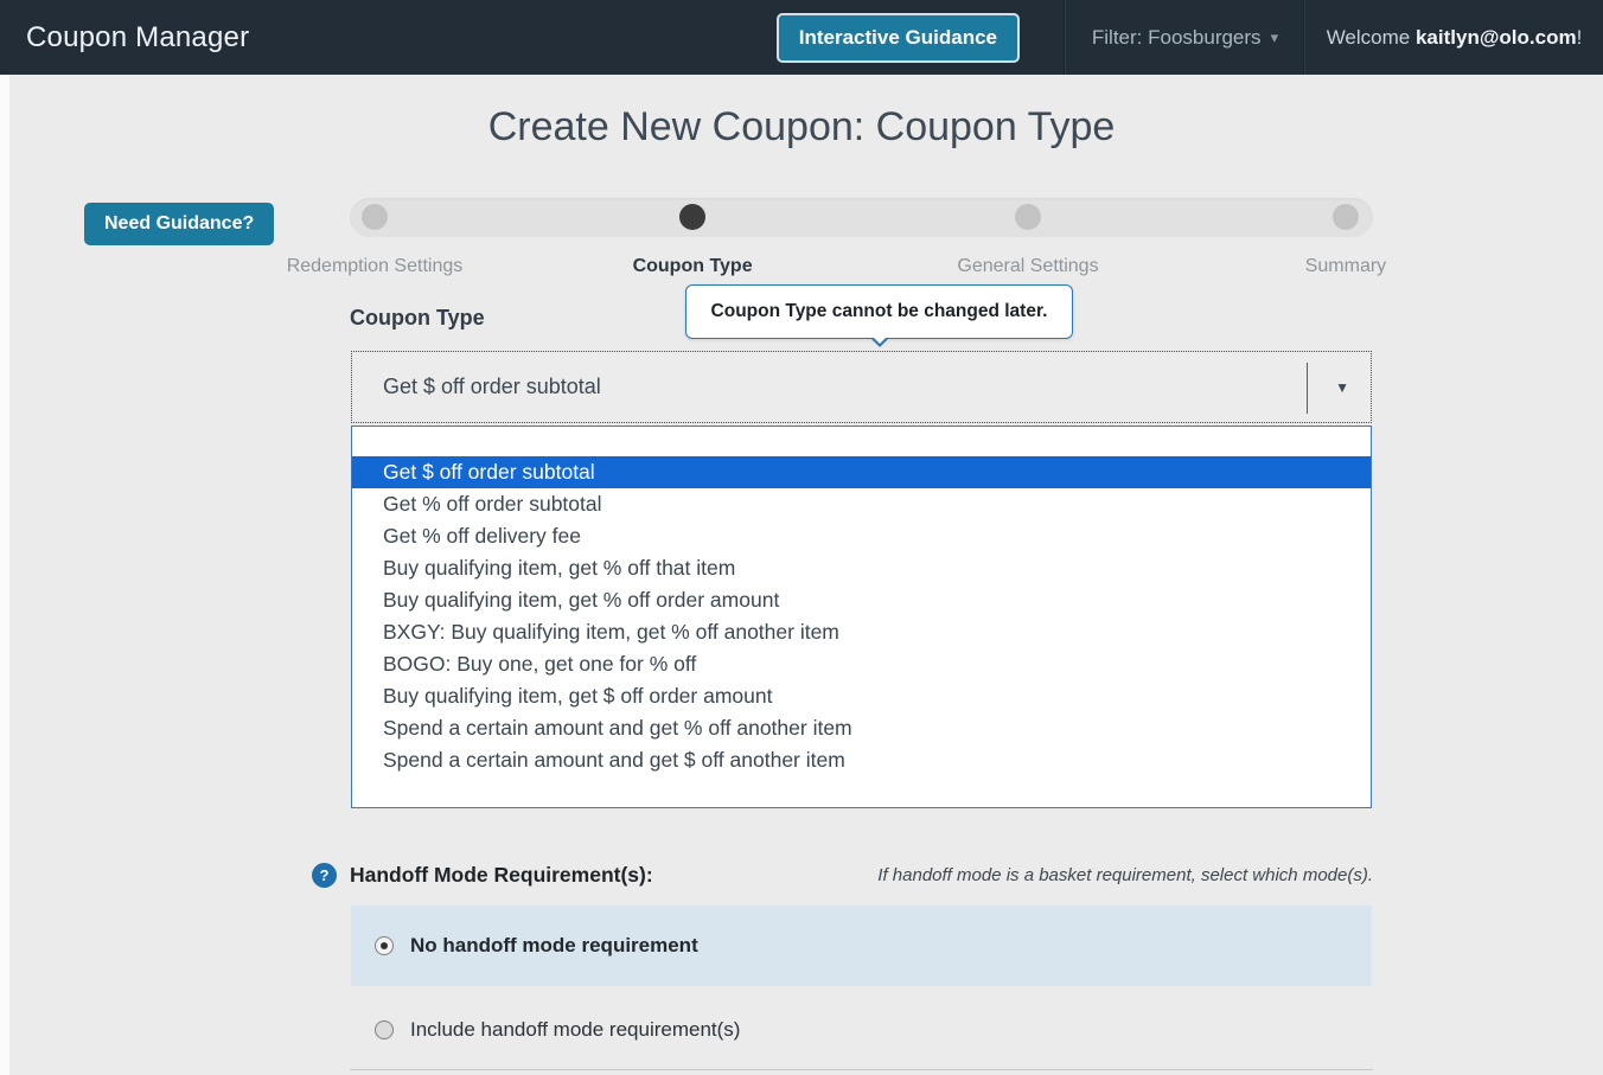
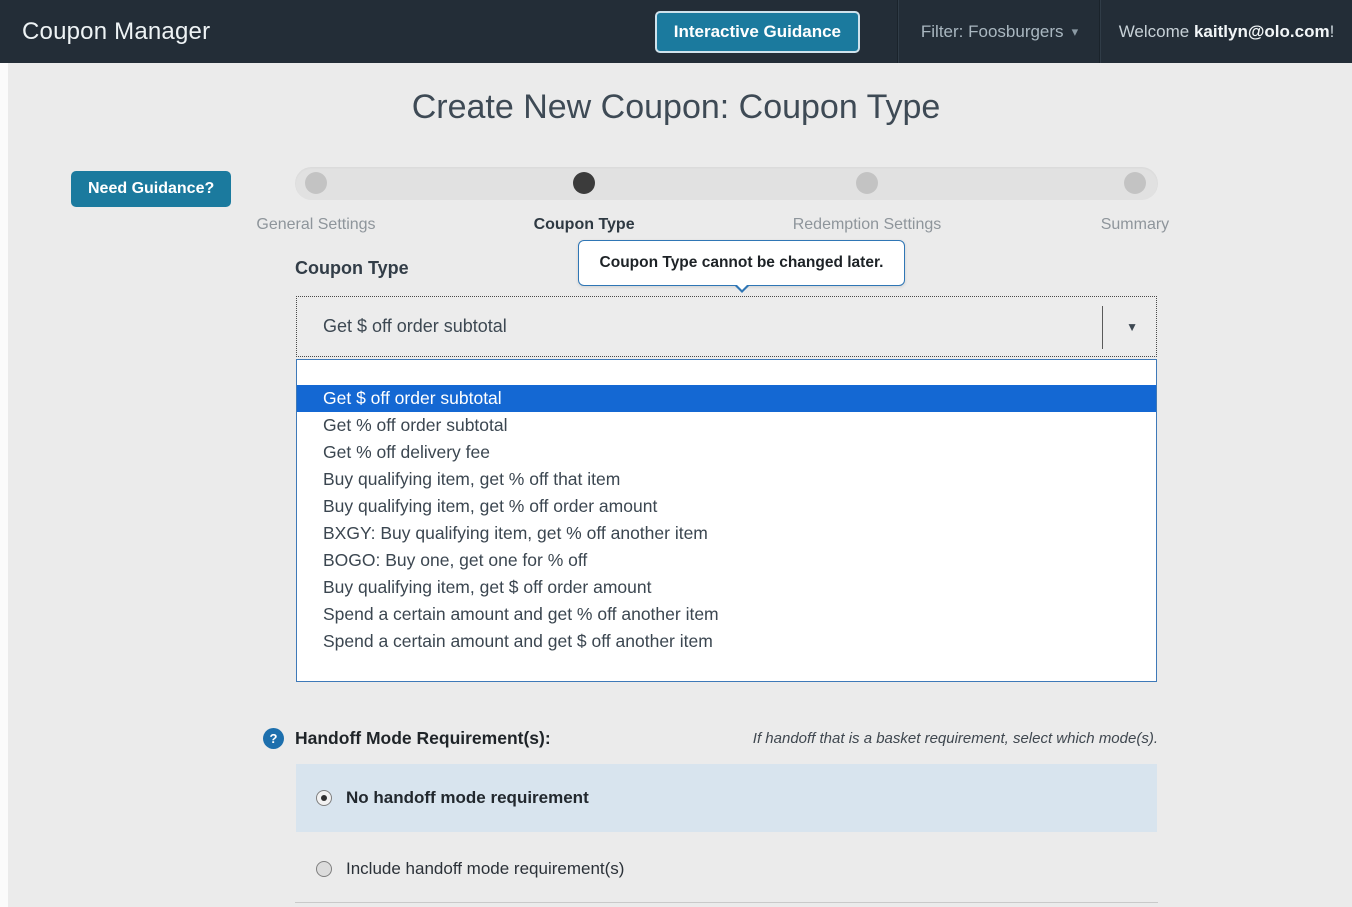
  Coupon Manager
  Interactive Guidance
  Filter: Foosburgers
  ▾
  Welcome
  kaitlyn@olo.com
  !
  Create New Coupon: Coupon Type
  Need Guidance?
- Redemption Settings
+ General Settings
  Coupon Type
- General Settings
+ Redemption Settings
  Summary
  Coupon Type
  Coupon Type cannot be changed later.
  Get $ off order subtotal
  ▼
  Get $ off order subtotal
  Get % off order subtotal
  Get % off delivery fee
  Buy qualifying item, get % off that item
  Buy qualifying item, get % off order amount
  BXGY: Buy qualifying item, get % off another item
  BOGO: Buy one, get one for % off
  Buy qualifying item, get $ off order amount
  Spend a certain amount and get % off another item
  Spend a certain amount and get $ off another item
  ?
  Handoff Mode Requirement(s):
- If handoff mode is a basket requirement, select which mode(s).
+ If handoff that is a basket requirement, select which mode(s).
  No handoff mode requirement
  Include handoff mode requirement(s)
